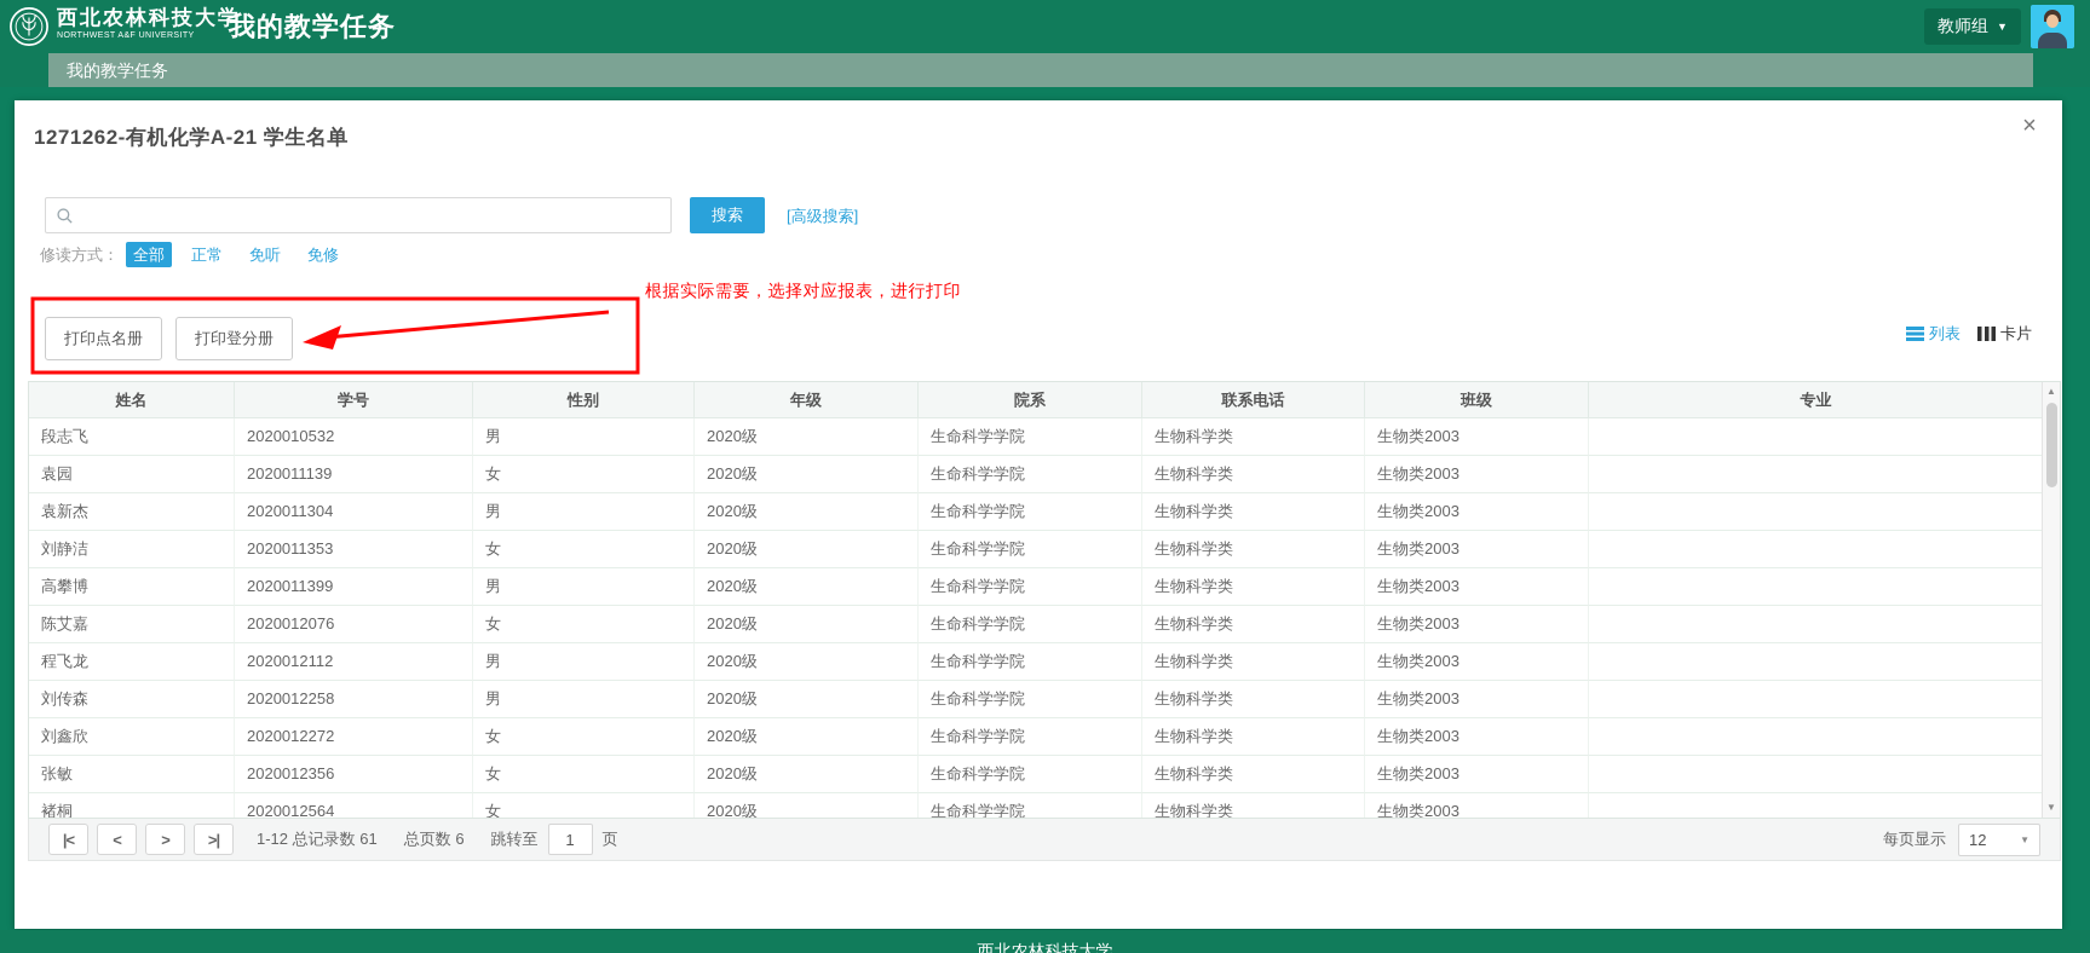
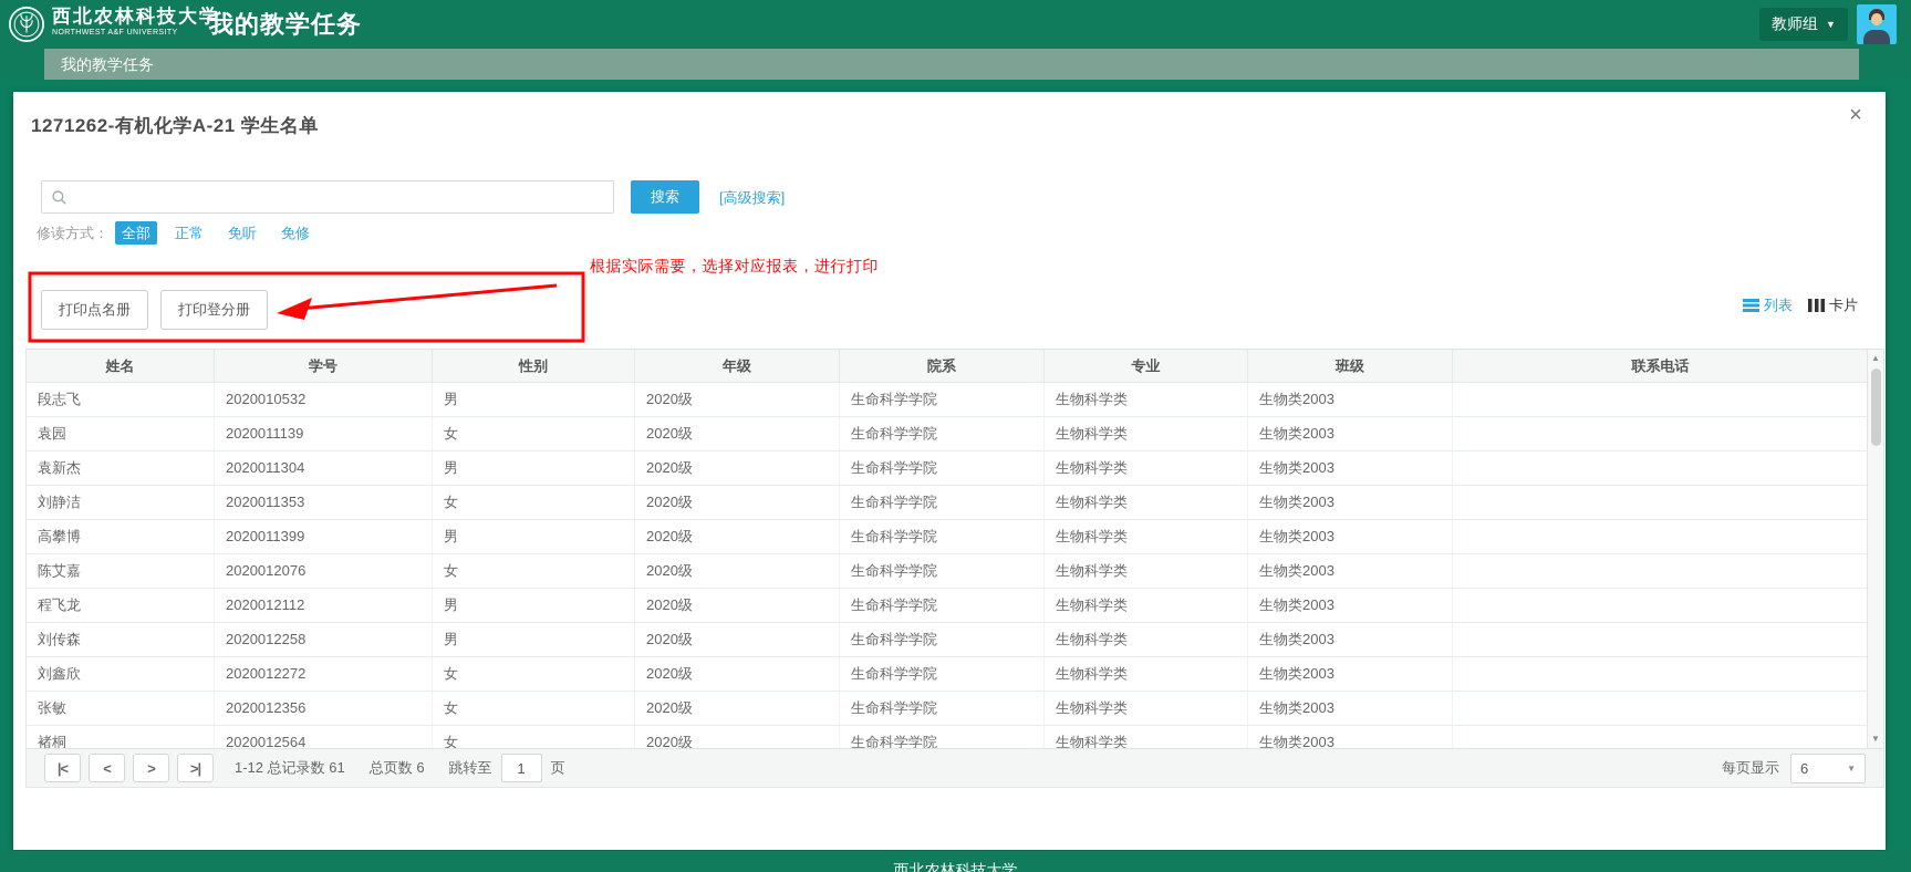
  西北农林科技大学
  我的教学任务
  教师组
  ▼
  我的教学任务
  ×
  1271262-有机化学A-21 学生名单
  搜索
  [高级搜索]
  修读方式：
  全部 正常 免听 免修
  根据实际需要，选择对应报表，进行打印
  打印点名册
  打印登分册
  列表
  卡片
  姓名
  学号
  性别
  年级
  院系
- 联系电话
+ 专业
  班级
- 专业
+ 联系电话
  段志飞
  2020010532
  男
  2020级
  生命科学学院
  生物科学类
  生物类2003
  袁园
  2020011139
  女
  2020级
  生命科学学院
  生物科学类
  生物类2003
  袁新杰
  2020011304
  男
  2020级
  生命科学学院
  生物科学类
  生物类2003
  刘静洁
  2020011353
  女
  2020级
  生命科学学院
  生物科学类
  生物类2003
  高攀博
  2020011399
  男
  2020级
  生命科学学院
  生物科学类
  生物类2003
  陈艾嘉
  2020012076
  女
  2020级
  生命科学学院
  生物科学类
  生物类2003
  程飞龙
  2020012112
  男
  2020级
  生命科学学院
  生物科学类
  生物类2003
  刘传森
  2020012258
  男
  2020级
  生命科学学院
  生物科学类
  生物类2003
  刘鑫欣
  2020012272
  女
  2020级
  生命科学学院
  生物科学类
  生物类2003
  张敏
  2020012356
  女
  2020级
  生命科学学院
  生物科学类
  生物类2003
  褚桐
  2020012564
  女
  2020级
  生命科学学院
  生物科学类
  生物类2003
  ▲
  ▼
  |<
  <
  >
  >|
  1-12 总记录数 61
  总页数 6
  跳转至
  1
  页
  每页显示
- 12
+ 6
  ▼
  西北农林科技大学
